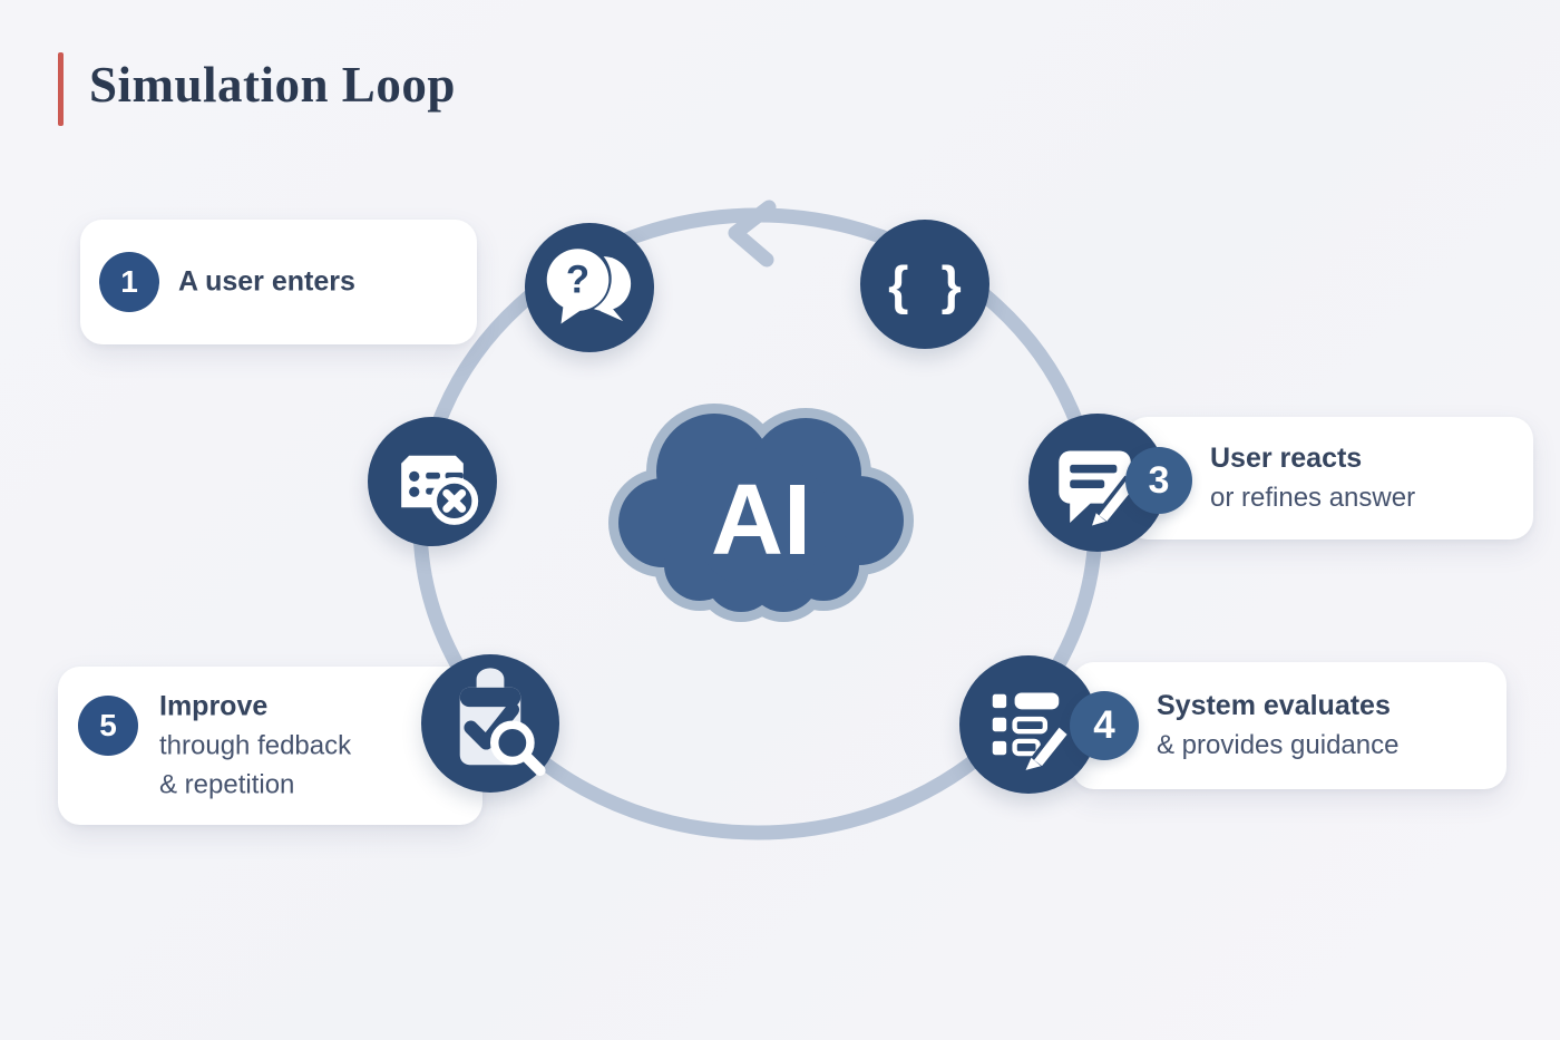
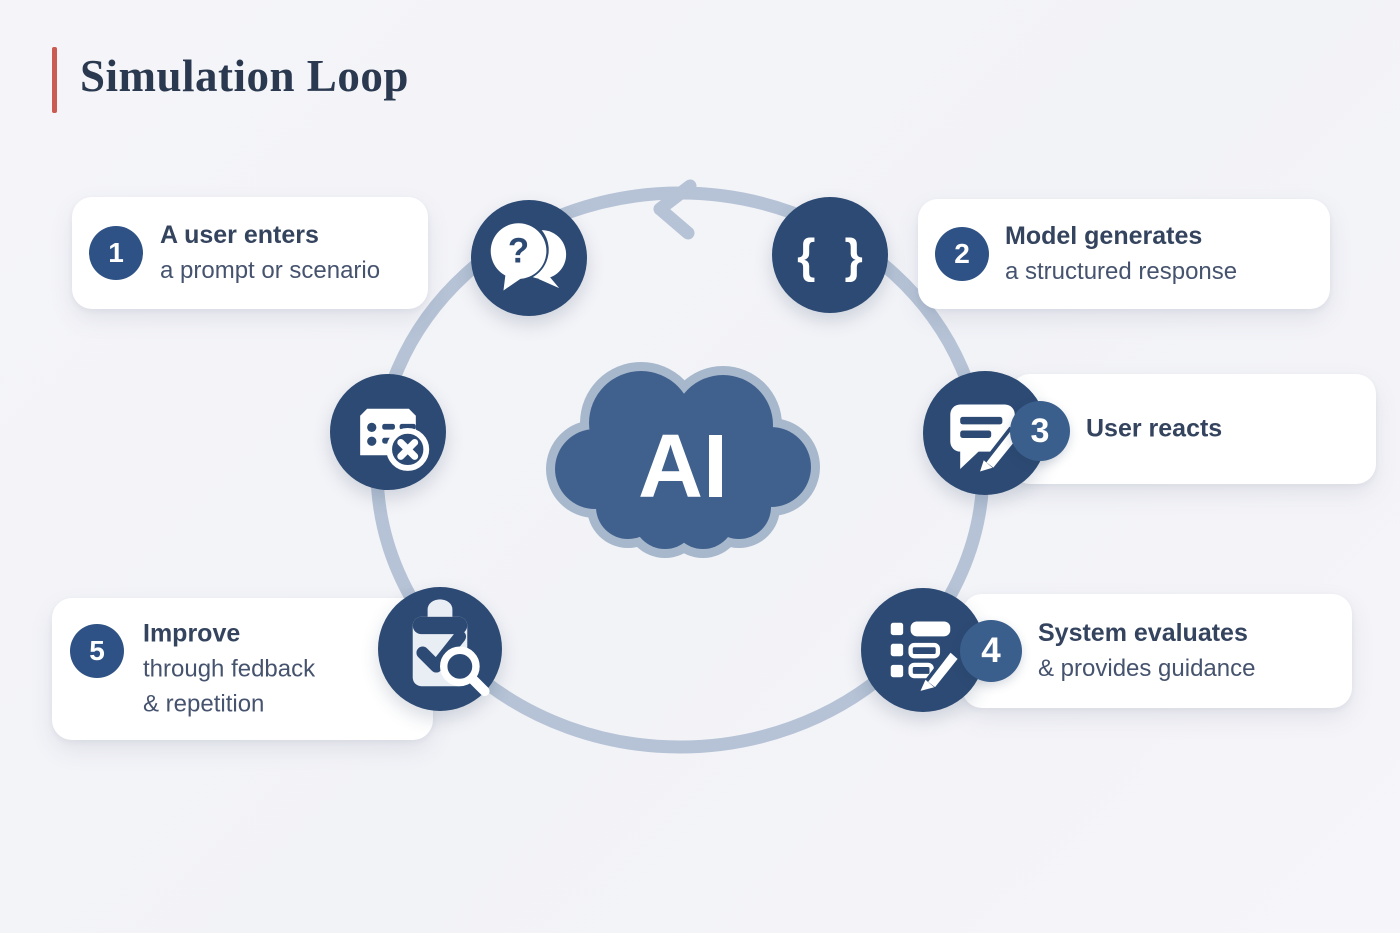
  Simulation Loop
  AI
  1
  A user enters
+ a prompt or scenario
+ 2
+ Model generates
+ a structured response
  User reacts
- or refines answer
  System evaluates
  & provides guidance
  5
  Improve
  through fedback
  & repetition
  ?
  { }
  3
  4
